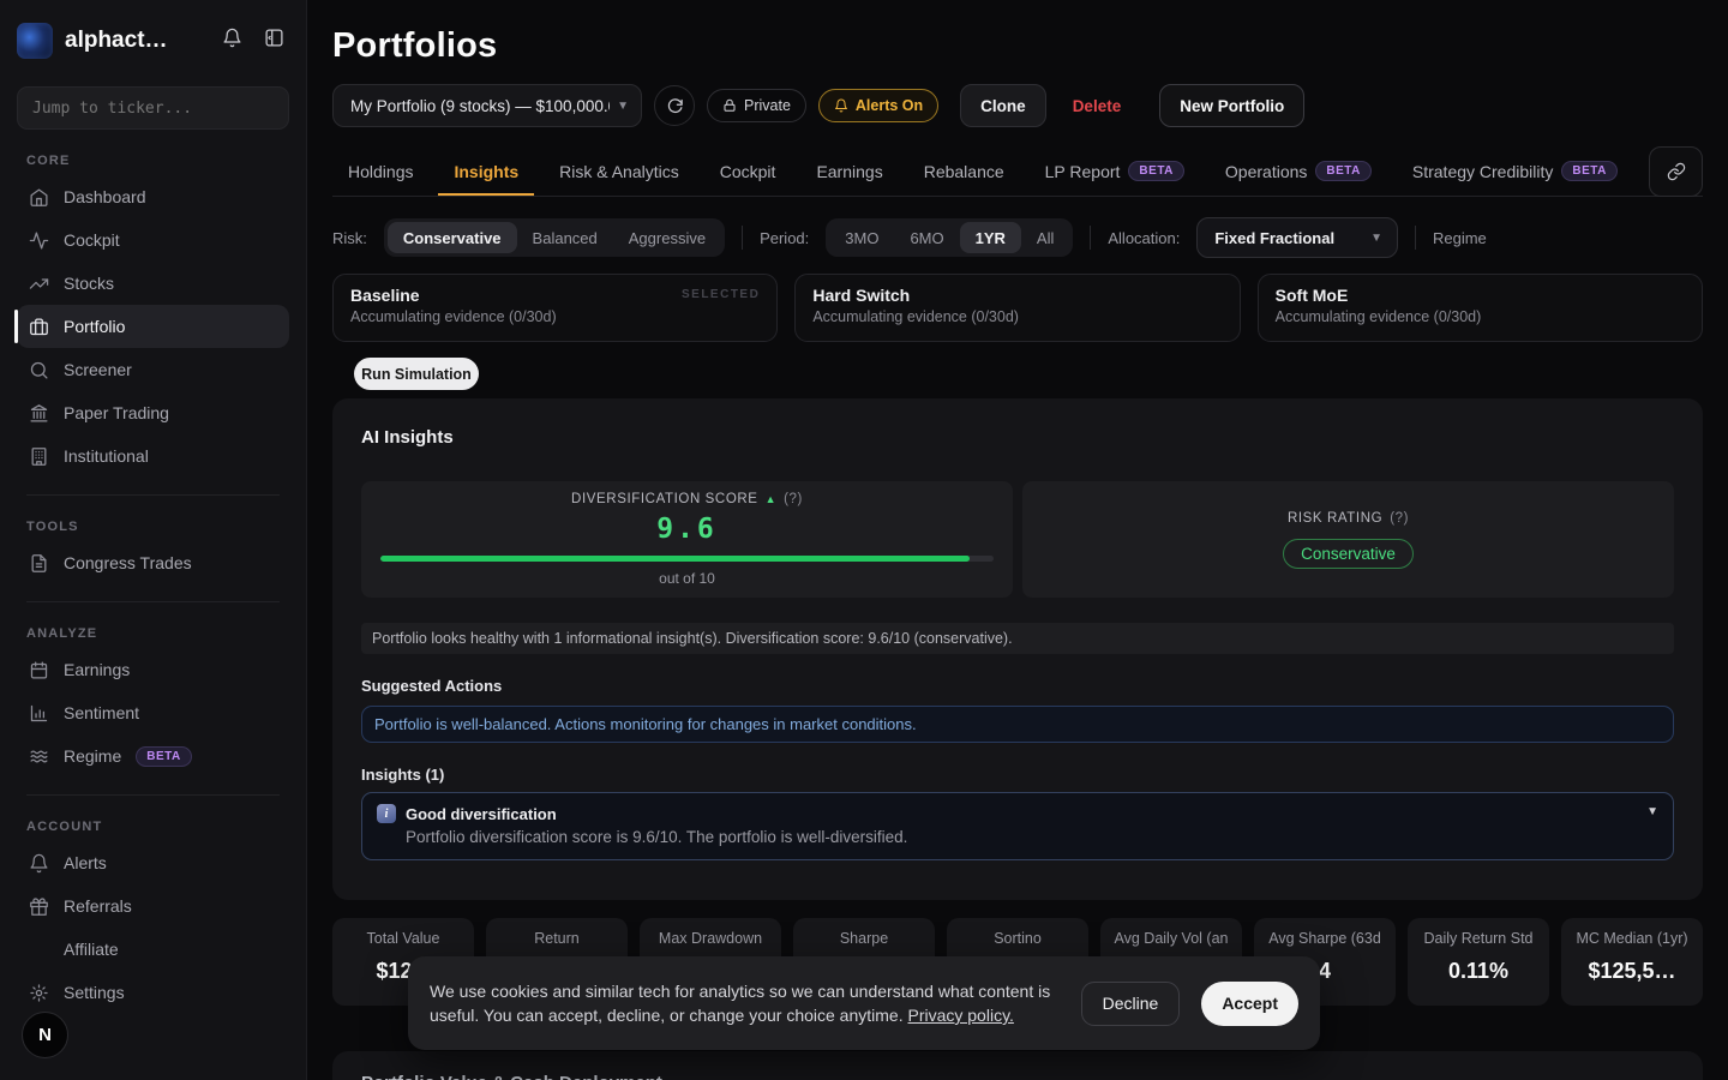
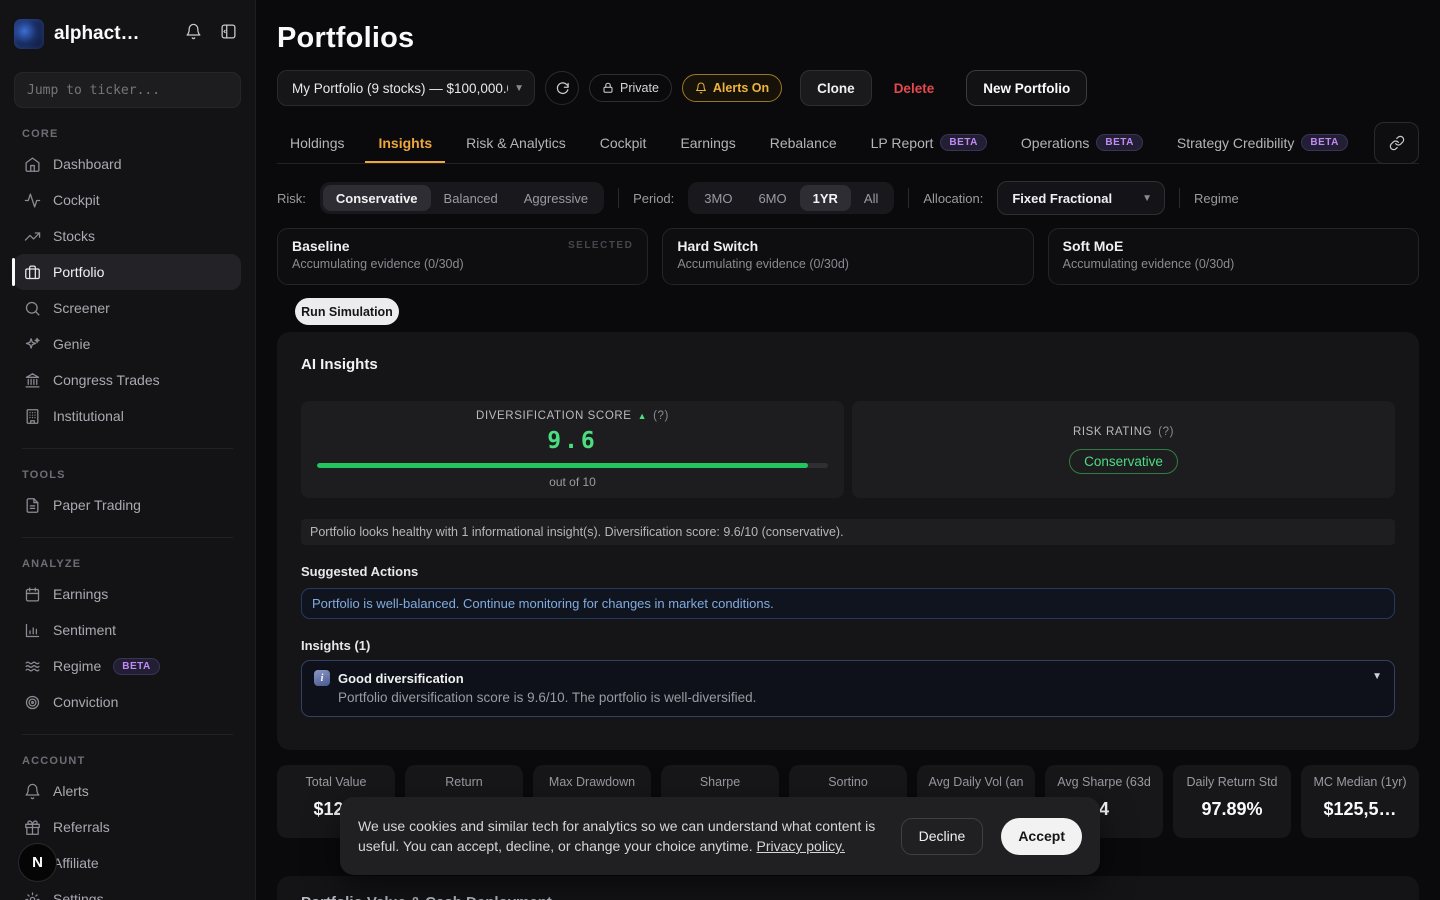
  alphact…
  Jump to ticker...
  CORE
  Dashboard
  Cockpit
  Stocks
  Portfolio
  Screener
+ Genie
- Paper Trading
+ Congress Trades
  Institutional
  TOOLS
- Congress Trades
+ Paper Trading
  ANALYZE
  Earnings
  Sentiment
  Regime
  BETA
+ Conviction
  ACCOUNT
  Alerts
  Referrals
  Affiliate
  Settings
  N
  Portfolios
  My Portfolio (9 stocks) — $100,000.
  ▼
  Private
  Alerts On
  Clone
  Delete
  New Portfolio
  Holdings
  Insights
  Risk & Analytics
  Cockpit
  Earnings
  Rebalance
  LP Report
  BETA
  Operations
  BETA
  Strategy Credibility
  BETA
  Risk:
  Conservative
  Balanced
  Aggressive
  Period:
  3MO
  6MO
  1YR
  All
  Allocation:
  Fixed Fractional
  ▼
  Regime
  Baseline
  Accumulating evidence (0/30d)
  SELECTED
  Hard Switch
  Accumulating evidence (0/30d)
  Soft MoE
  Accumulating evidence (0/30d)
  Run Simulation
  AI Insights
  DIVERSIFICATION SCORE
  ▲
  (?)
  9.6
  out of 10
  RISK RATING
  (?)
  Conservative
  Portfolio looks healthy with 1 informational insight(s). Diversification score: 9.6/10 (conservative).
  Suggested Actions
- Portfolio is well-balanced. Actions monitoring for changes in market conditions.
+ Portfolio is well-balanced. Continue monitoring for changes in market conditions.
  Insights (1)
  i
  Good diversification
  Portfolio diversification score is 9.6/10. The portfolio is well-diversified.
  ▼
  Total Value
  Return
  Max Drawdown
  Sharpe
  Sortino
  Avg Daily Vol (an
  Avg Sharpe (63d
  4
  Daily Return Std
- 0.11%
+ 97.89%
  MC Median (1yr)
  $125,5…
  We use cookies and similar tech for analytics so we can understand what content is useful. You can accept, decline, or change your choice anytime. Privacy policy.
  Decline
  Accept
